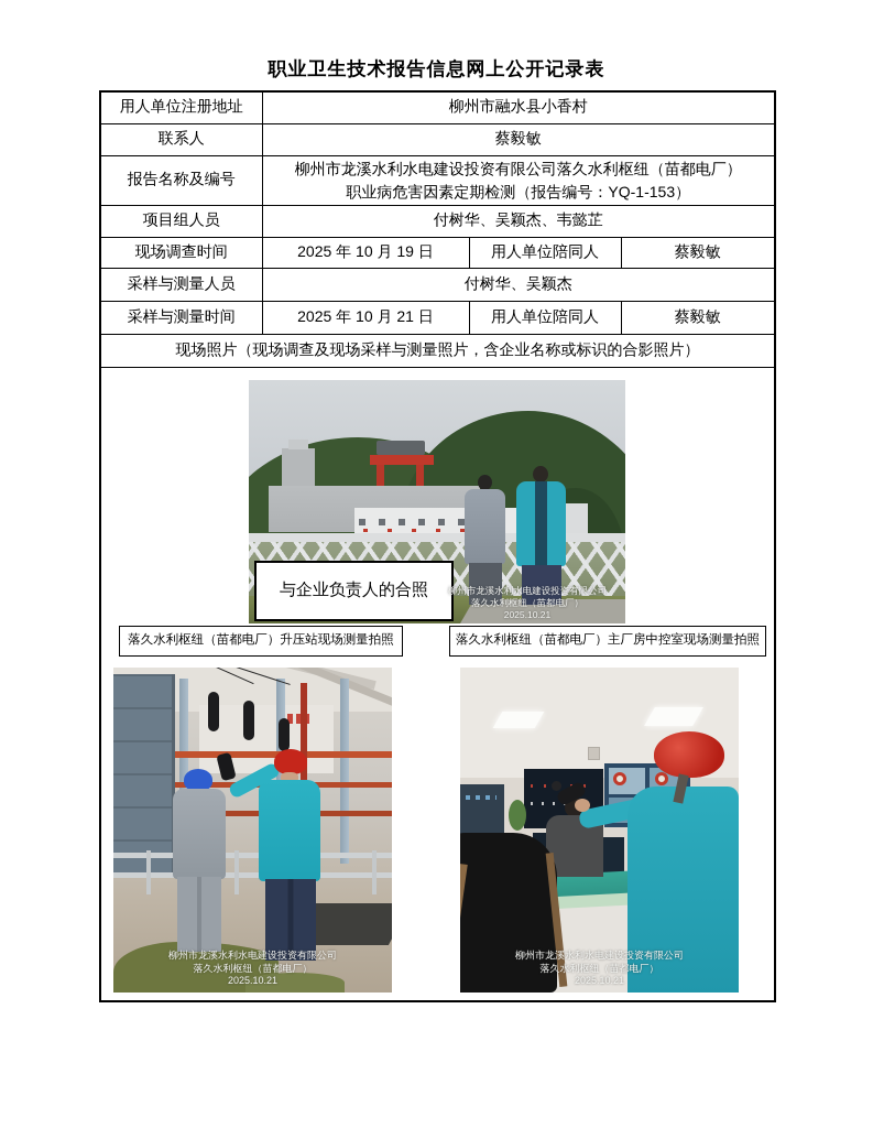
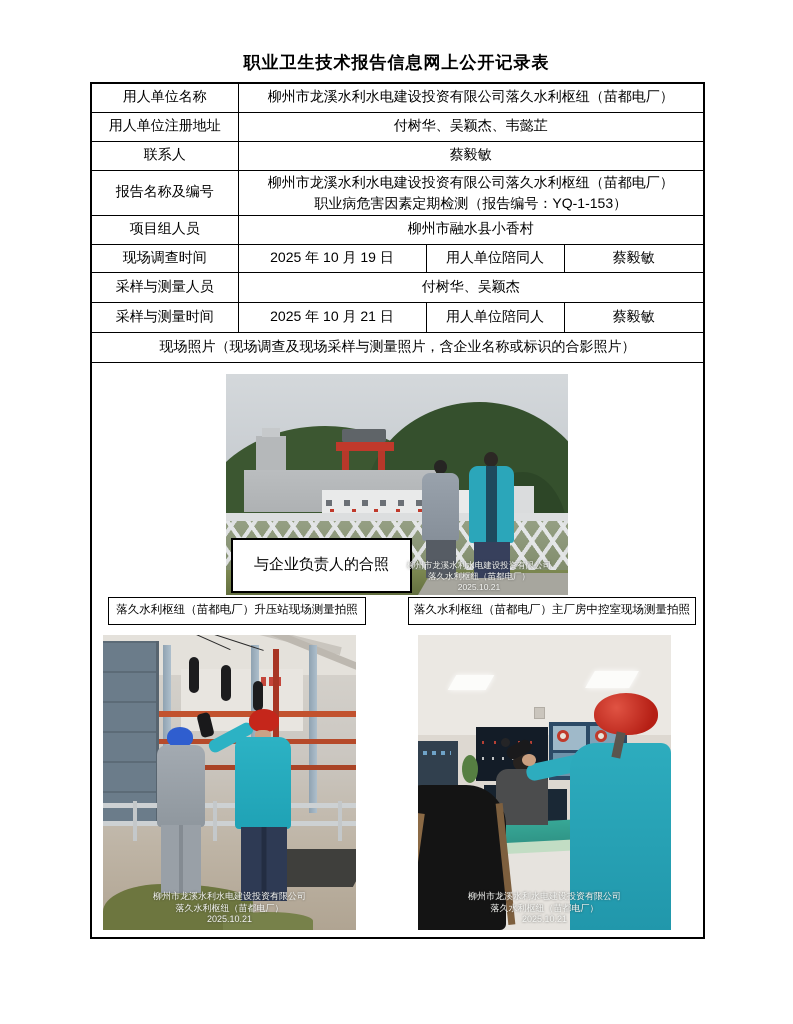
  职业卫生技术报告信息网上公开记录表
+ 用人单位名称	柳州市龙溪水利水电建设投资有限公司落久水利枢纽（苗都电厂）
- 用人单位注册地址	柳州市融水县小香村
+ 用人单位注册地址	付树华、吴颖杰、韦懿芷
  联系人	蔡毅敏
  报告名称及编号	柳州市龙溪水利水电建设投资有限公司落久水利枢纽（苗都电厂） 职业病危害因素定期检测（报告编号：YQ-1-153）
- 项目组人员	付树华、吴颖杰、韦懿芷
+ 项目组人员	柳州市融水县小香村
  现场调查时间	2025 年 10 月 19 日	用人单位陪同人	蔡毅敏
  采样与测量人员	付树华、吴颖杰
  采样与测量时间	2025 年 10 月 21 日	用人单位陪同人	蔡毅敏
  现场照片（现场调查及现场采样与测量照片，含企业名称或标识的合影照片）
  与企业负责人的合照 柳州市龙溪水利水电建设投资有限公司 落久水利枢纽（苗都电厂） 2025.10.21 落久水利枢纽（苗都电厂）升压站现场测量拍照 落久水利枢纽（苗都电厂）主厂房中控室现场测量拍照 柳州市龙溪水利水电建设投资有限公司 落久水利枢纽（苗都电厂） 2025.10.21 柳州市龙溪水利水电建设投资有限公司 落久水利枢纽（苗都电厂） 2025.10.21
